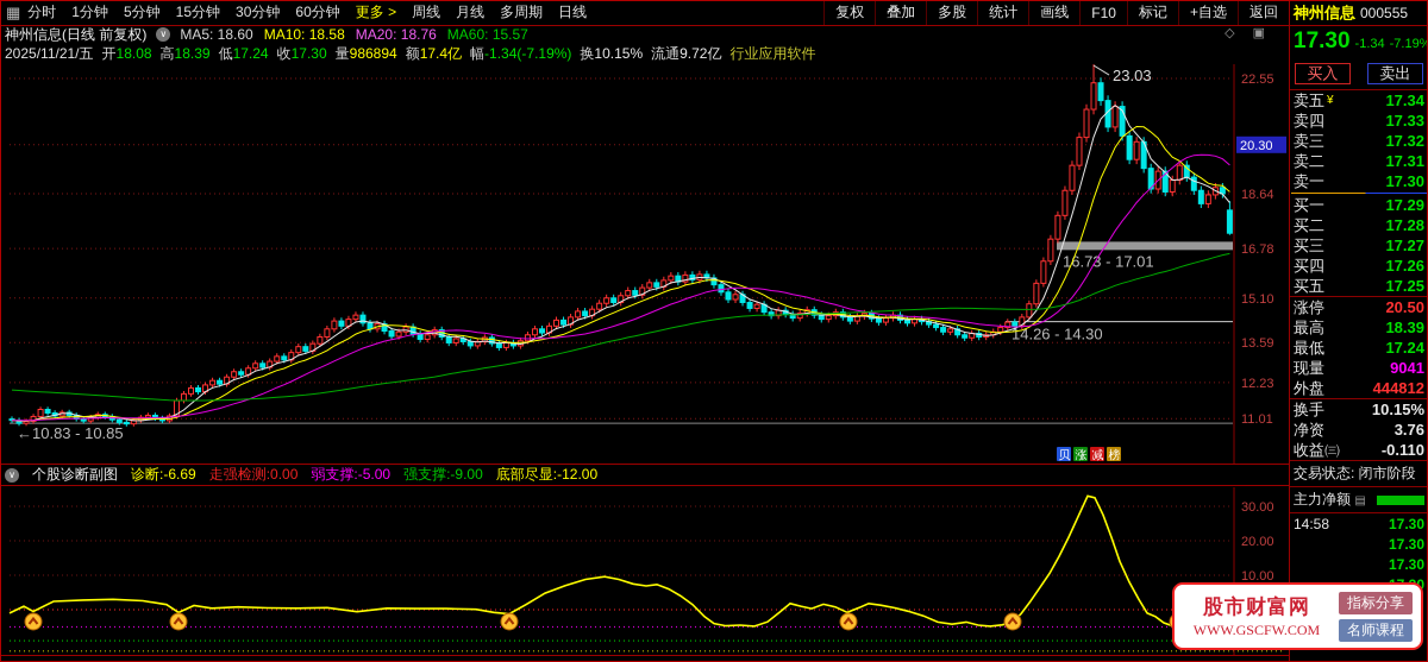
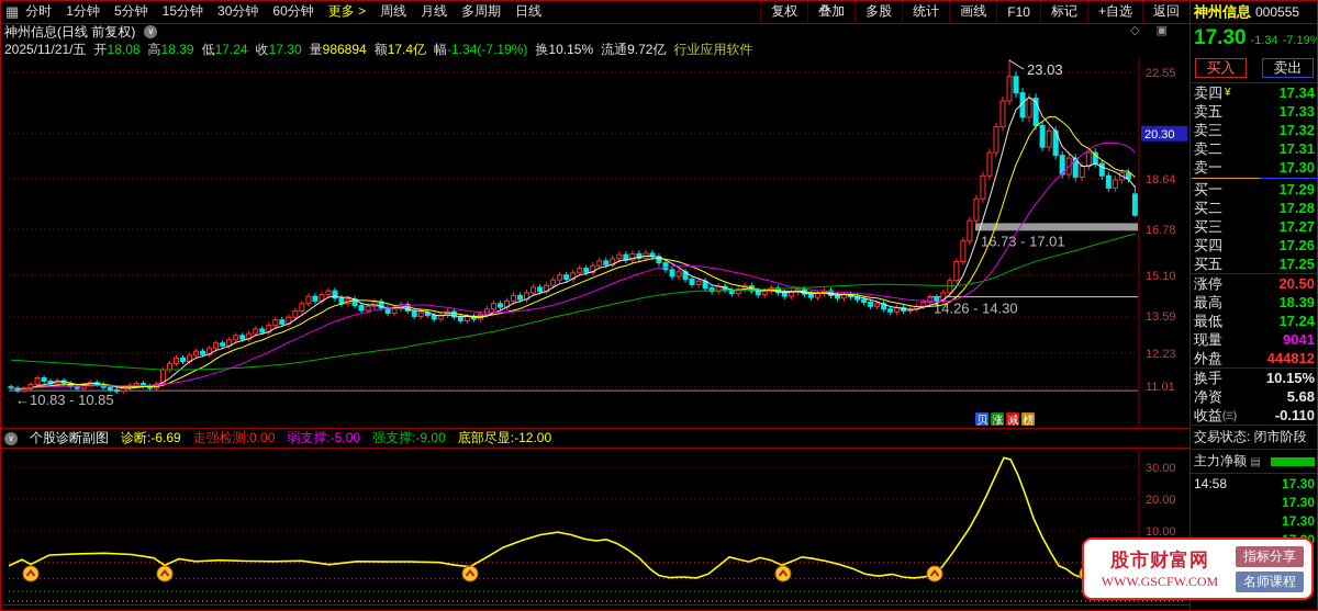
  ▦
  分时
  1分钟
  5分钟
  15分钟
  30分钟
  60分钟
  更多 >
  周线
  月线
  多周期
  日线
  复权
  叠加
  多股
  统计
  画线
  F10
  标记
  +自选
  返回
  神州信息(日线 前复权)
  ∨
- MA5: 18.60 MA10: 18.58 MA20: 18.76 MA60: 15.57
  ◇ ▣
  2025/11/21/五
  开18.08
  高18.39
  低17.24
  收17.30
  量986894
  额17.4亿
  幅-1.34(-7.19%)
  换10.15%
  流通9.72亿
  行业应用软件
  22.55
  20.30
  18.64
  16.78
  15.10
  13.59
  12.23
  11.01
  16.73 - 17.01
  14.26 - 14.30
  ←10.83 - 10.85
  23.03
  贝
  涨
  减
  榜
  ∨
  个股诊断副图
  诊断:-6.69 走强检测:0.00 弱支撑:-5.00 强支撑:-9.00 底部尽显:-12.00
  30.00
  20.00
  10.00
  神州信息
  000555
  17.30
  -1.34
  -7.19%
  买入
  卖出
- 卖五
+ 卖四
  ¥
  17.34
- 卖四
+ 卖五
  17.33
  卖三
  17.32
  卖二
  17.31
  卖一
  17.30
  买一
  17.29
  买二
  17.28
  买三
  17.27
  买四
  17.26
  买五
  17.25
  涨停
  20.50
  最高
  18.39
  最低
  17.24
  现量
  9041
  外盘
  444812
  换手
  10.15%
  净资
- 3.76
+ 5.68
  收益㈢
  -0.110
  交易状态: 闭市阶段
  主力净额 ▤
  14:58
  17.30
  17.30
  17.30
  股市财富网
  WWW.GSCFW.COM
  指标分享
  名师课程
